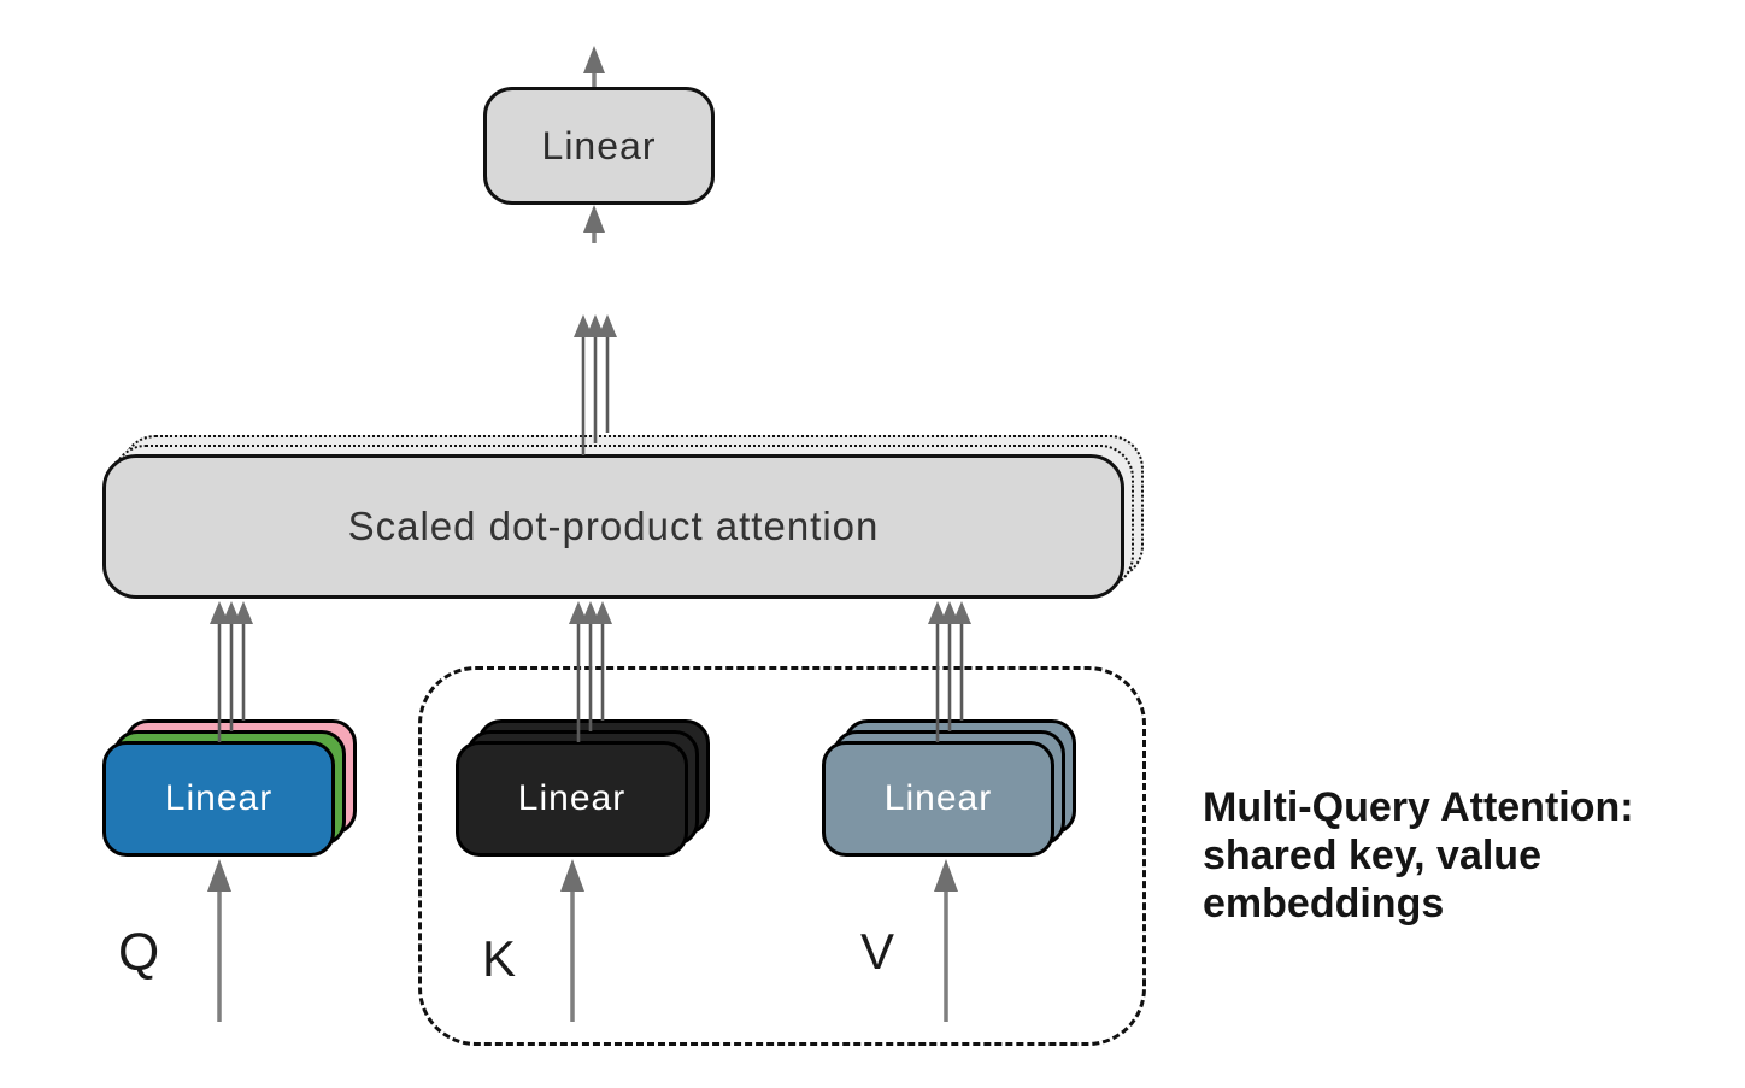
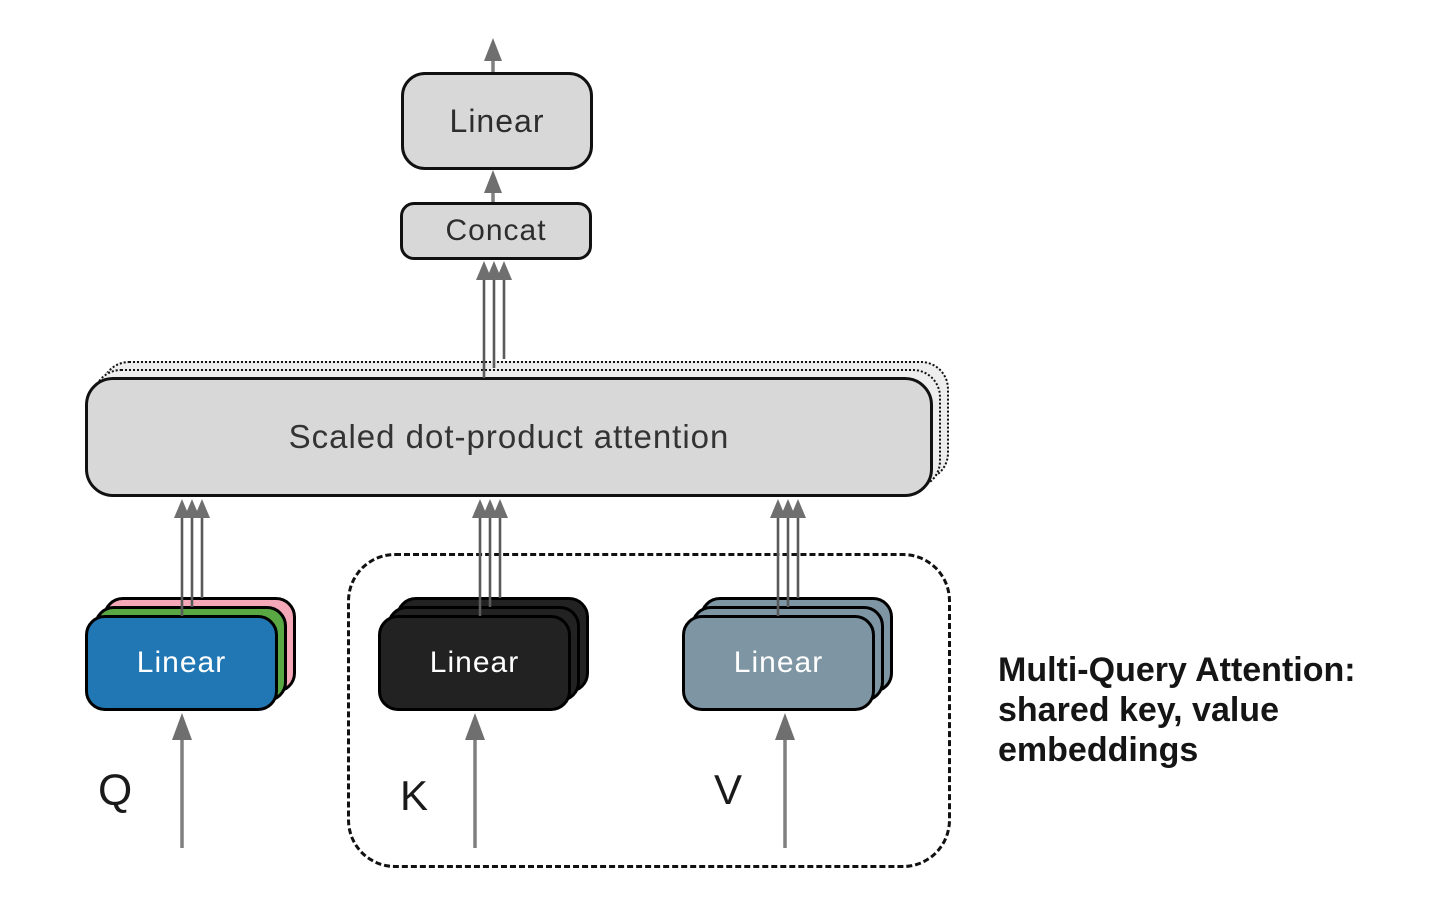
  Linear
+ Concat
  Scaled dot-product attention
  Linear
  Linear
  Linear
  Q
  K
  V
  Multi-Query Attention:
  shared key, value
  embeddings
